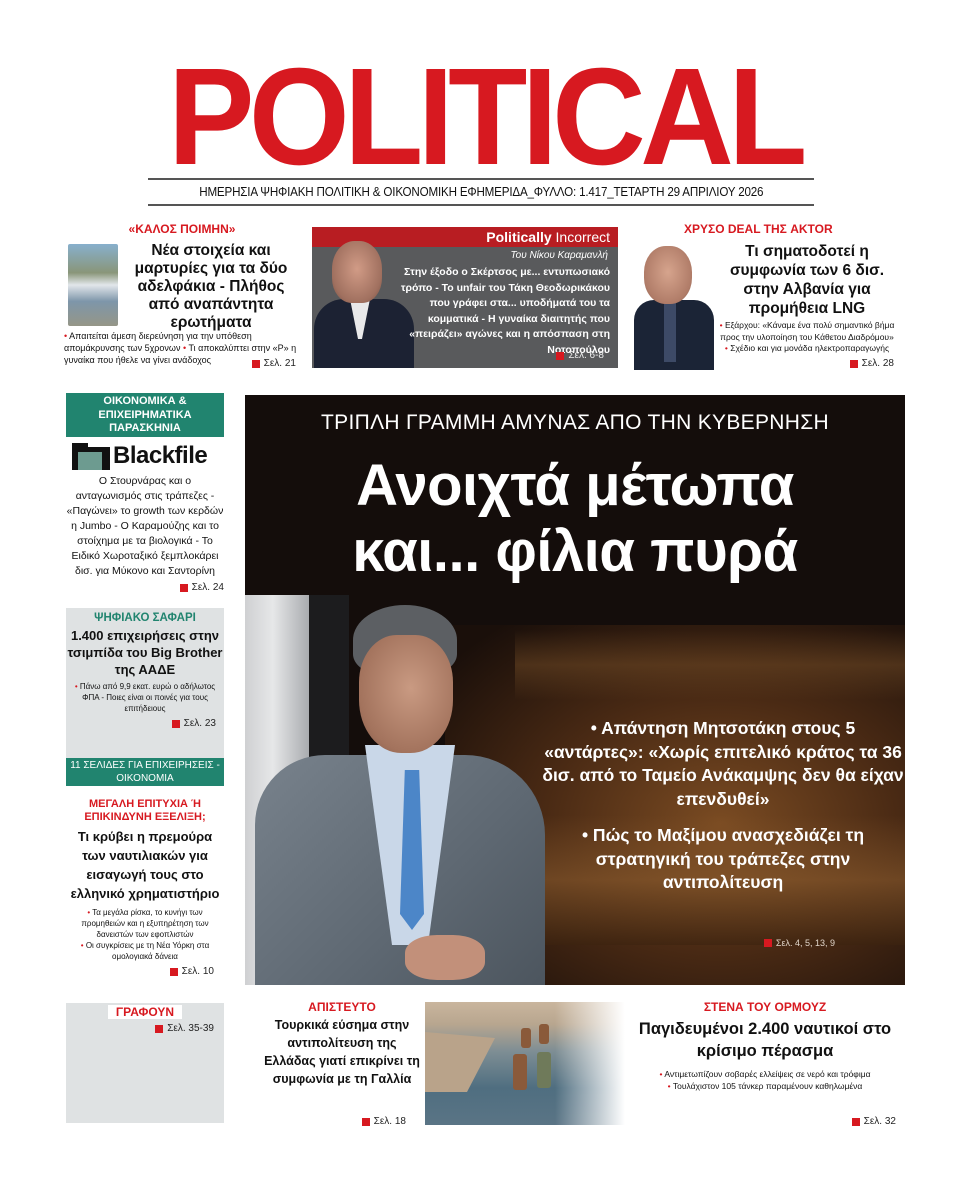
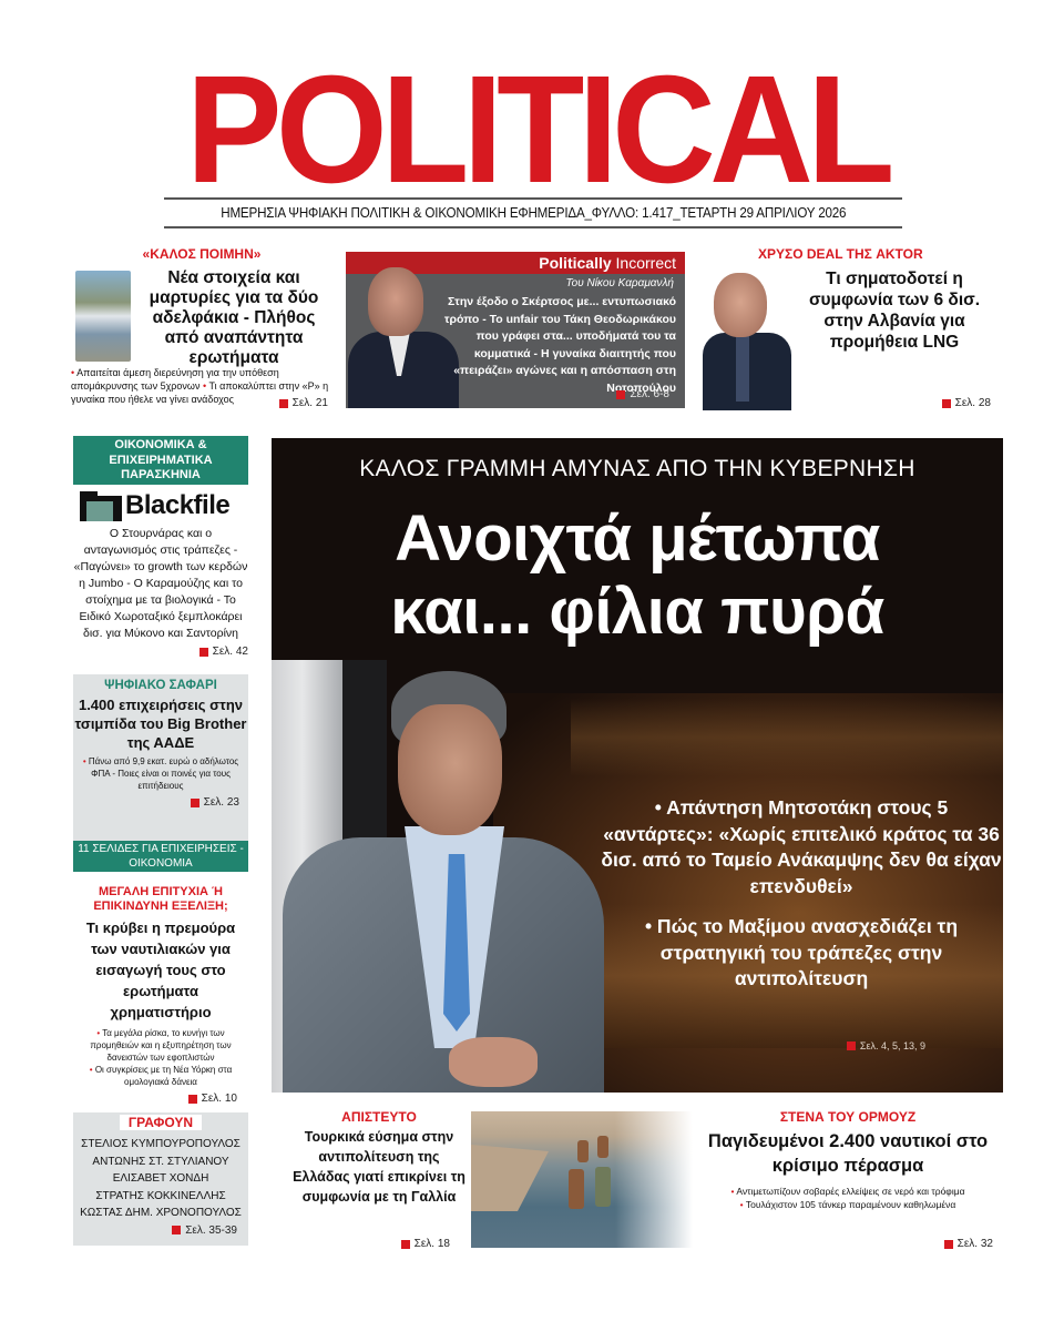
  POLITICAL
  ΗΜΕΡΗΣΙΑ ΨΗΦΙΑΚΗ ΠΟΛΙΤΙΚΗ & ΟΙΚΟΝΟΜΙΚΗ ΕΦΗΜΕΡΙΔΑ_ΦΥΛΛΟ: 1.417_ΤΕΤΑΡΤΗ 29 ΑΠΡΙΛΙΟΥ 2026
  «ΚΑΛΟΣ ΠΟΙΜΗΝ»
  Νέα στοιχεία και μαρτυρίες για τα δύο αδελφάκια - Πλήθος από αναπάντητα ερωτήματα
  Απαιτείται άμεση διερεύνηση για την υπόθεση απομάκρυνσης των 5χρονων Τι αποκαλύπτει στην «Ρ» η γυναίκα που ήθελε να γίνει ανάδοχος
  Σελ. 21
  Politically Incorrect
  Του Νίκου Καραμανλή
  Στην έξοδο ο Σκέρτσος με... εντυπωσιακό τρόπο - Το unfair του Τάκη Θεοδωρικάκου που γράφει στα... υποδήματά του τα κομματικά - Η γυναίκα διαιτητής που «πειράζει» αγώνες και η απόσπαση στη Νοτοπούλου
  Σελ. 6-8
  ΧΡΥΣΟ DEAL ΤΗΣ AKTOR
  Τι σηματοδοτεί η συμφωνία των 6 δισ. στην Αλβανία για προμήθεια LNG
- Εξάρχου: «Κάναμε ένα πολύ σημαντικό βήμα προς την υλοποίηση του Κάθετου Διαδρόμου»
- Σχέδιο και για μονάδα ηλεκτροπαραγωγής
  Σελ. 28
  ΟΙΚΟΝΟΜΙΚΑ & ΕΠΙΧΕΙΡΗΜΑΤΙΚΑ ΠΑΡΑΣΚΗΝΙΑ
  Blackfile
  Ο Στουρνάρας και ο ανταγωνισμός στις τράπεζες - «Παγώνει» το growth των κερδών η Jumbo - Ο Καραμούζης και το στοίχημα με τα βιολογικά - Το Ειδικό Χωροταξικό ξεμπλοκάρει δισ. για Μύκονο και Σαντορίνη
- Σελ. 24
+ Σελ. 42
  ΨΗΦΙΑΚΟ ΣΑΦΑΡΙ
  1.400 επιχειρήσεις στην τσιμπίδα του Big Brother της ΑΑΔΕ
  Πάνω από 9,9 εκατ. ευρώ ο αδήλωτος ΦΠΑ - Ποιες είναι οι ποινές για τους επιτήδειους
  Σελ. 23
  11 ΣΕΛΙΔΕΣ ΓΙΑ ΕΠΙΧΕΙΡΗΣΕΙΣ - ΟΙΚΟΝΟΜΙΑ
  ΜΕΓΑΛΗ ΕΠΙΤΥΧΙΑ Ή ΕΠΙΚΙΝΔΥΝΗ ΕΞΕΛΙΞΗ;
- Τι κρύβει η πρεμούρα των ναυτιλιακών για εισαγωγή τους στο ελληνικό χρηματιστήριο
+ Τι κρύβει η πρεμούρα των ναυτιλιακών για εισαγωγή τους στο ερωτήματα χρηματιστήριο
  Τα μεγάλα ρίσκα, το κυνήγι των προμηθειών και η εξυπηρέτηση των δανειστών των εφοπλιστών
  Οι συγκρίσεις με τη Νέα Υόρκη στα ομολογιακά δάνεια
  Σελ. 10
  ΓΡΑΦΟΥΝ
+ ΣΤΕΛΙΟΣ ΚΥΜΠΟΥΡΟΠΟΥΛΟΣ
+ ΑΝΤΩΝΗΣ ΣΤ. ΣΤΥΛΙΑΝΟΥ
+ ΕΛΙΣΑΒΕΤ ΧΟΝΔΗ
+ ΣΤΡΑΤΗΣ ΚΟΚΚΙΝΕΛΛΗΣ
+ ΚΩΣΤΑΣ ΔΗΜ. ΧΡΟΝΟΠΟΥΛΟΣ
  Σελ. 35-39
- ΤΡΙΠΛΗ ΓΡΑΜΜΗ ΑΜΥΝΑΣ ΑΠΟ ΤΗΝ ΚΥΒΕΡΝΗΣΗ
+ ΚΑΛΟΣ ΓΡΑΜΜΗ ΑΜΥΝΑΣ ΑΠΟ ΤΗΝ ΚΥΒΕΡΝΗΣΗ
  Ανοιχτά μέτωπα
  και... φίλια πυρά
  • Απάντηση Μητσοτάκη στους 5 «αντάρτες»: «Χωρίς επιτελικό κράτος τα 36 δισ. από το Ταμείο Ανάκαμψης δεν θα είχαν επενδυθεί»
  • Πώς το Μαξίμου ανασχεδιάζει τη στρατηγική του τράπεζες στην αντιπολίτευση
  Σελ. 4, 5, 13, 9
  ΑΠΙΣΤΕΥΤΟ
  Τουρκικά εύσημα στην αντιπολίτευση της Ελλάδας γιατί επικρίνει τη συμφωνία με τη Γαλλία
  Σελ. 18
  ΣΤΕΝΑ ΤΟΥ ΟΡΜΟΥΖ
  Παγιδευμένοι 2.400 ναυτικοί στο κρίσιμο πέρασμα
  Αντιμετωπίζουν σοβαρές ελλείψεις σε νερό και τρόφιμα
  Τουλάχιστον 105 τάνκερ παραμένουν καθηλωμένα
  Σελ. 32
